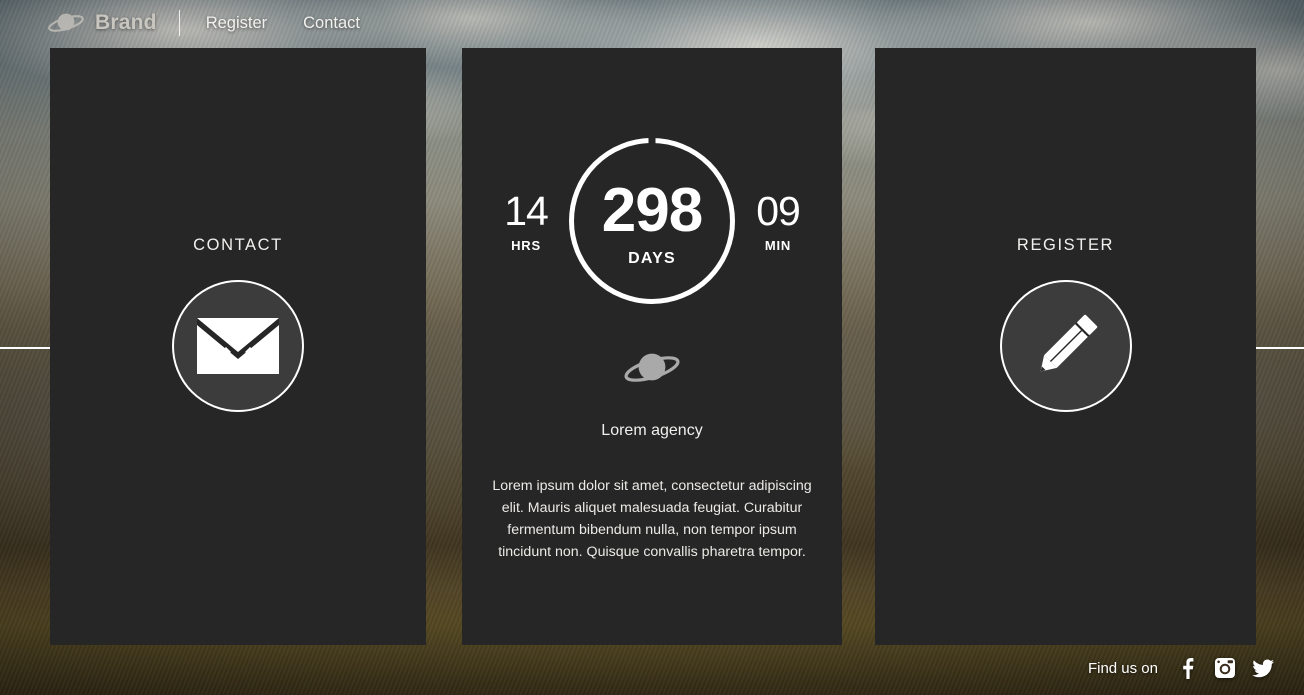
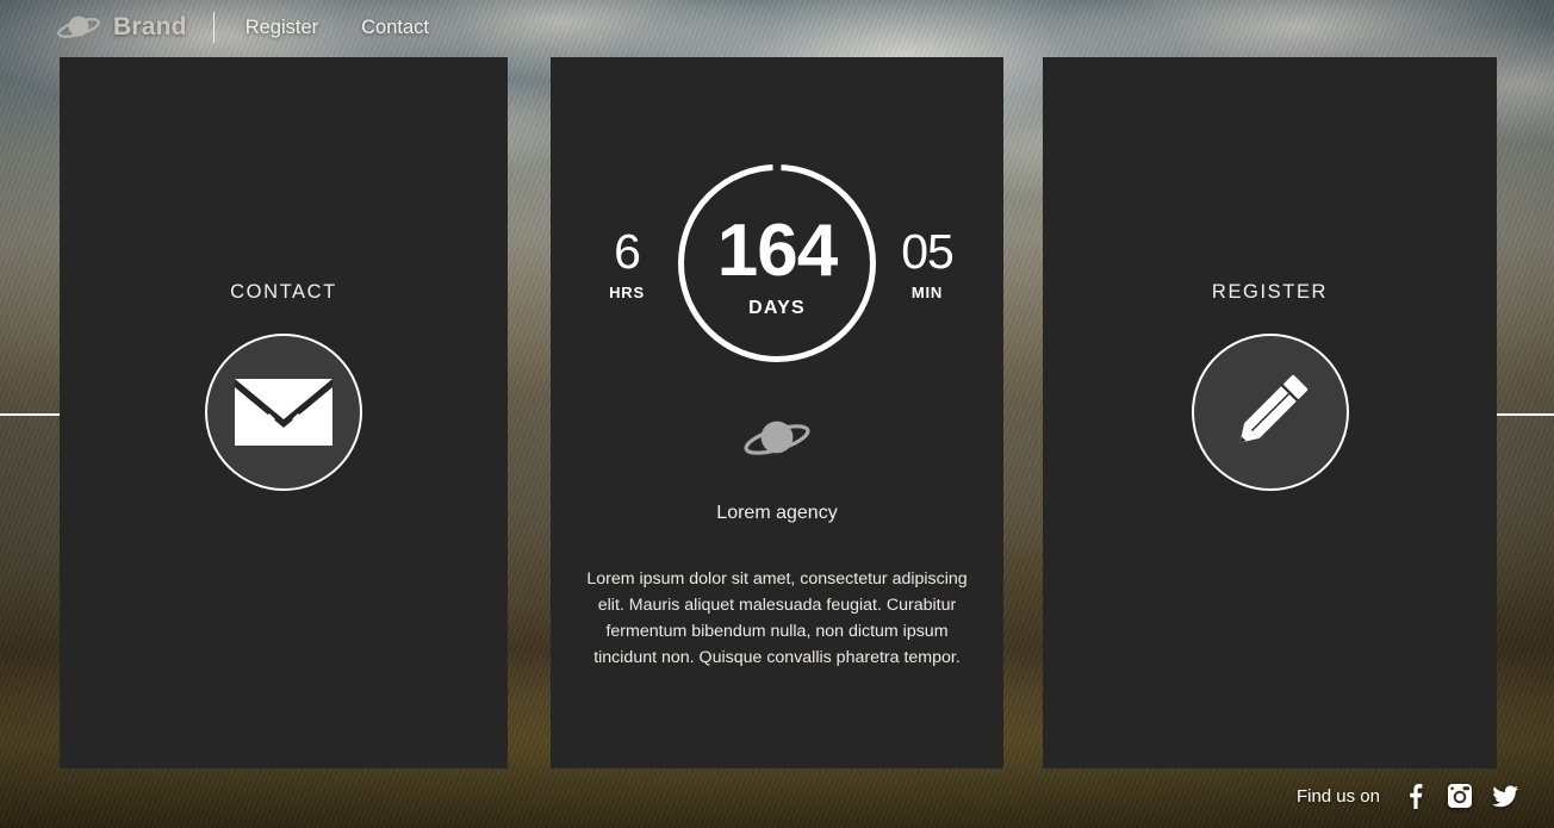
  Brand
  Register
  Contact
  CONTACT
- 14
+ 6
  HRS
- 298
+ 164
  DAYS
- 09
+ 05
  MIN
  Lorem agency
- Lorem ipsum dolor sit amet, consectetur adipiscing elit. Mauris aliquet malesuada feugiat. Curabitur fermentum bibendum nulla, non tempor ipsum tincidunt non. Quisque convallis pharetra tempor.
+ Lorem ipsum dolor sit amet, consectetur adipiscing elit. Mauris aliquet malesuada feugiat. Curabitur fermentum bibendum nulla, non dictum ipsum tincidunt non. Quisque convallis pharetra tempor.
  REGISTER
  Find us on
